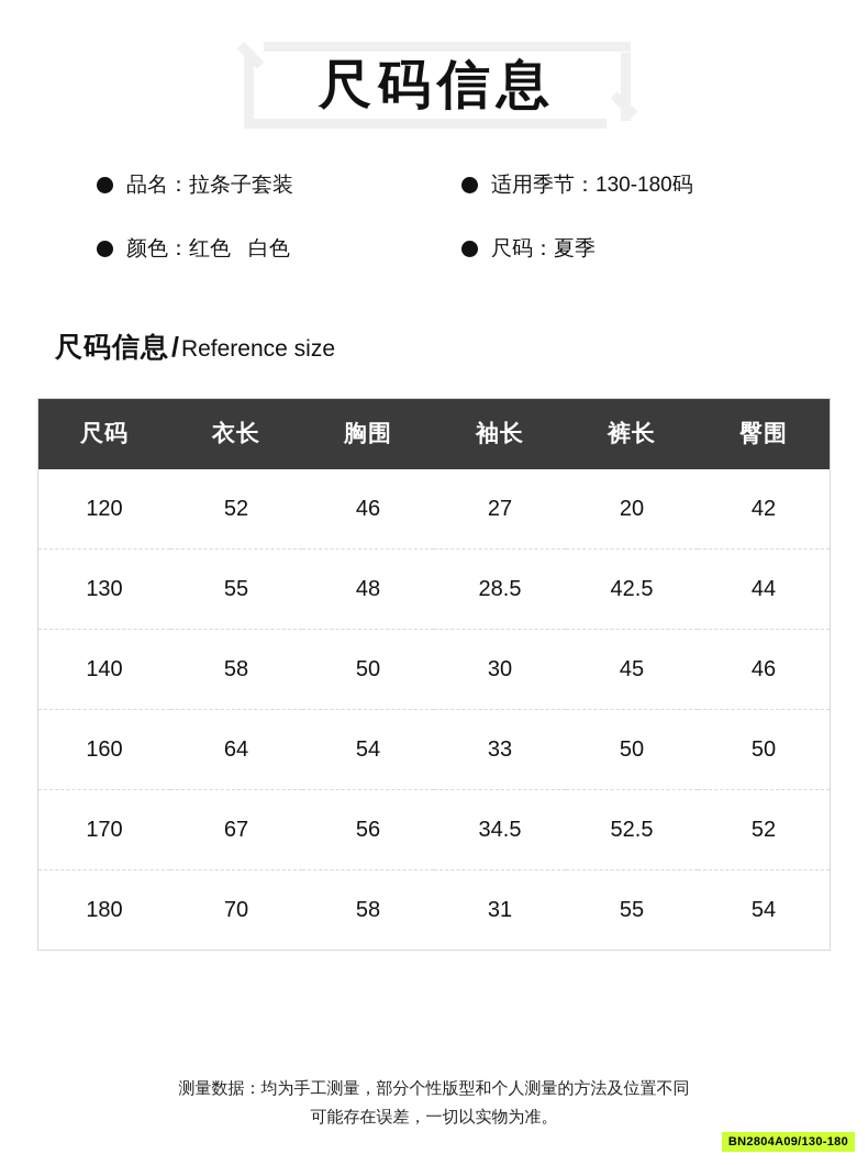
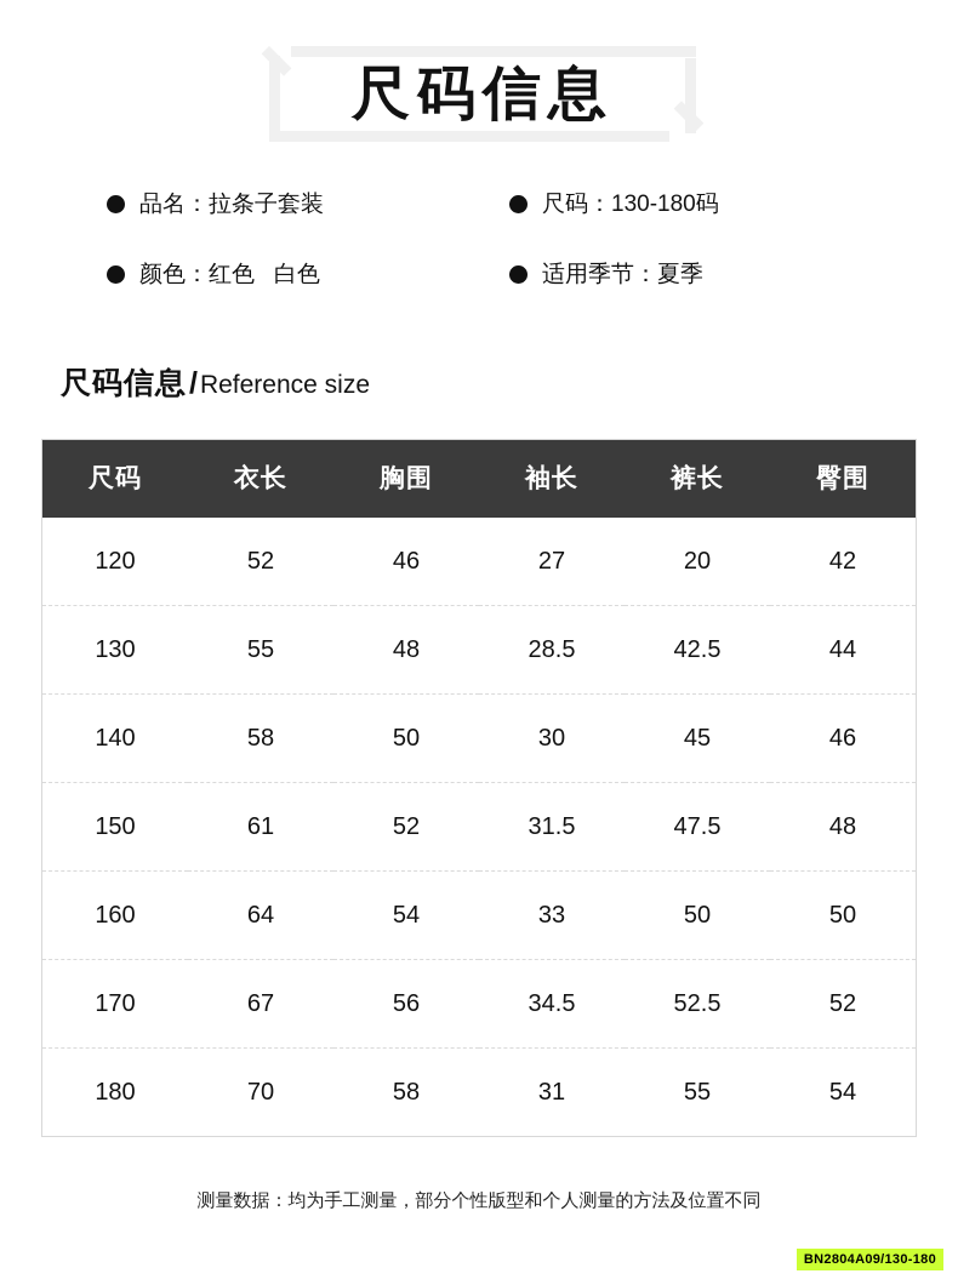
  尺码信息
  品名：
  拉条子套装
- 适用季节：
+ 尺码：
  130-180码
  颜色：
  红色 白色
- 尺码：
+ 适用季节：
  夏季
  尺码信息
  /
  Reference size
  尺码	衣长	胸围	袖长	裤长	臀围
  120	52	46	27	20	42
  130	55	48	28.5	42.5	44
  140	58	50	30	45	46
+ 150	61	52	31.5	47.5	48
  160	64	54	33	50	50
  170	67	56	34.5	52.5	52
  180	70	58	31	55	54
  测量数据：均为手工测量，部分个性版型和个人测量的方法及位置不同
- 可能存在误差，一切以实物为准。
  BN2804A09/130-180
